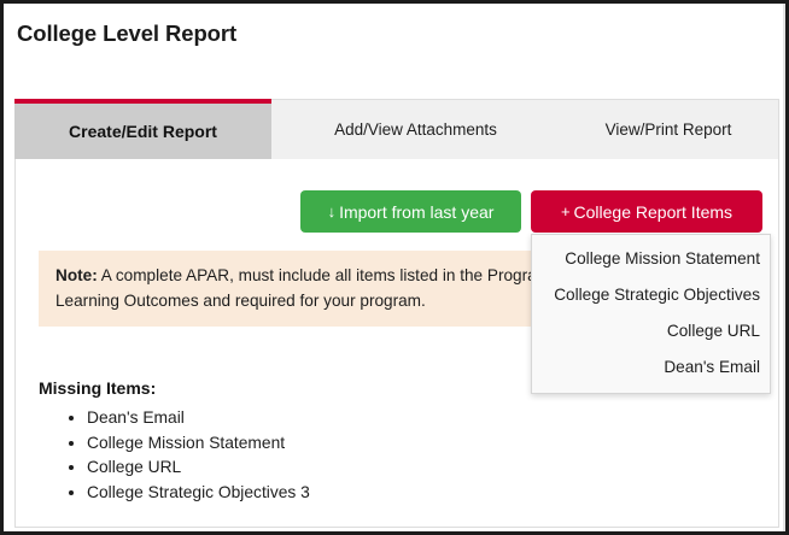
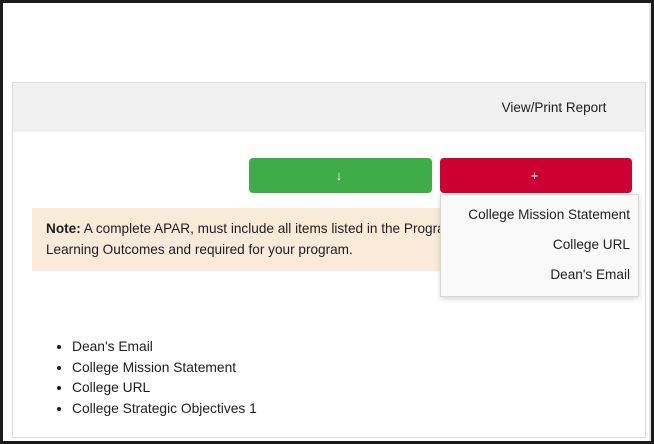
- College Level Report
- Create/Edit Report
- Add/View Attachments
  View/Print Report
  ↓
- Import from last year
  +
- College Report Items
  Note: A complete APAR, must include all items listed in the Progr Learning Outcomes and required for your program.
- Missing Items:
  Dean's Email
  College Mission Statement
  College URL
- College Strategic Objectives 3
+ College Strategic Objectives 1
  College Mission Statement
- College Strategic Objectives
  College URL
  Dean's Email
